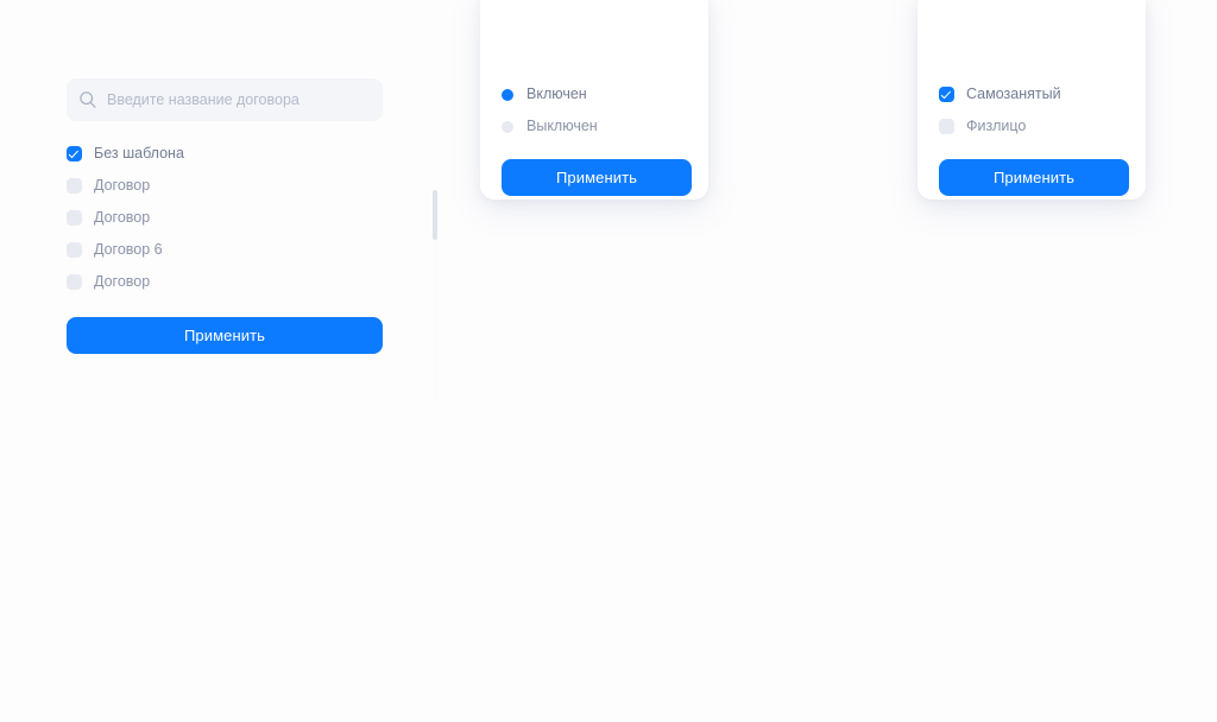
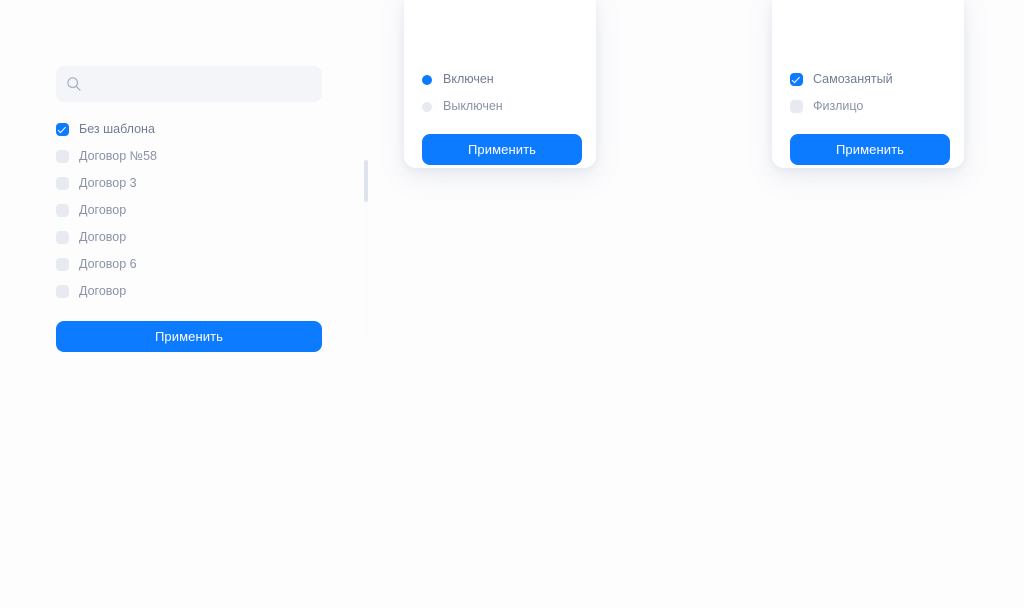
- Введите название договора
  Без шаблона
+ Договор №58
+ Договор 3
  Договор
  Договор
  Договор 6
  Договор
  Применить
  Включен
  Выключен
  Применить
  Самозанятый
  Физлицо
  Применить
